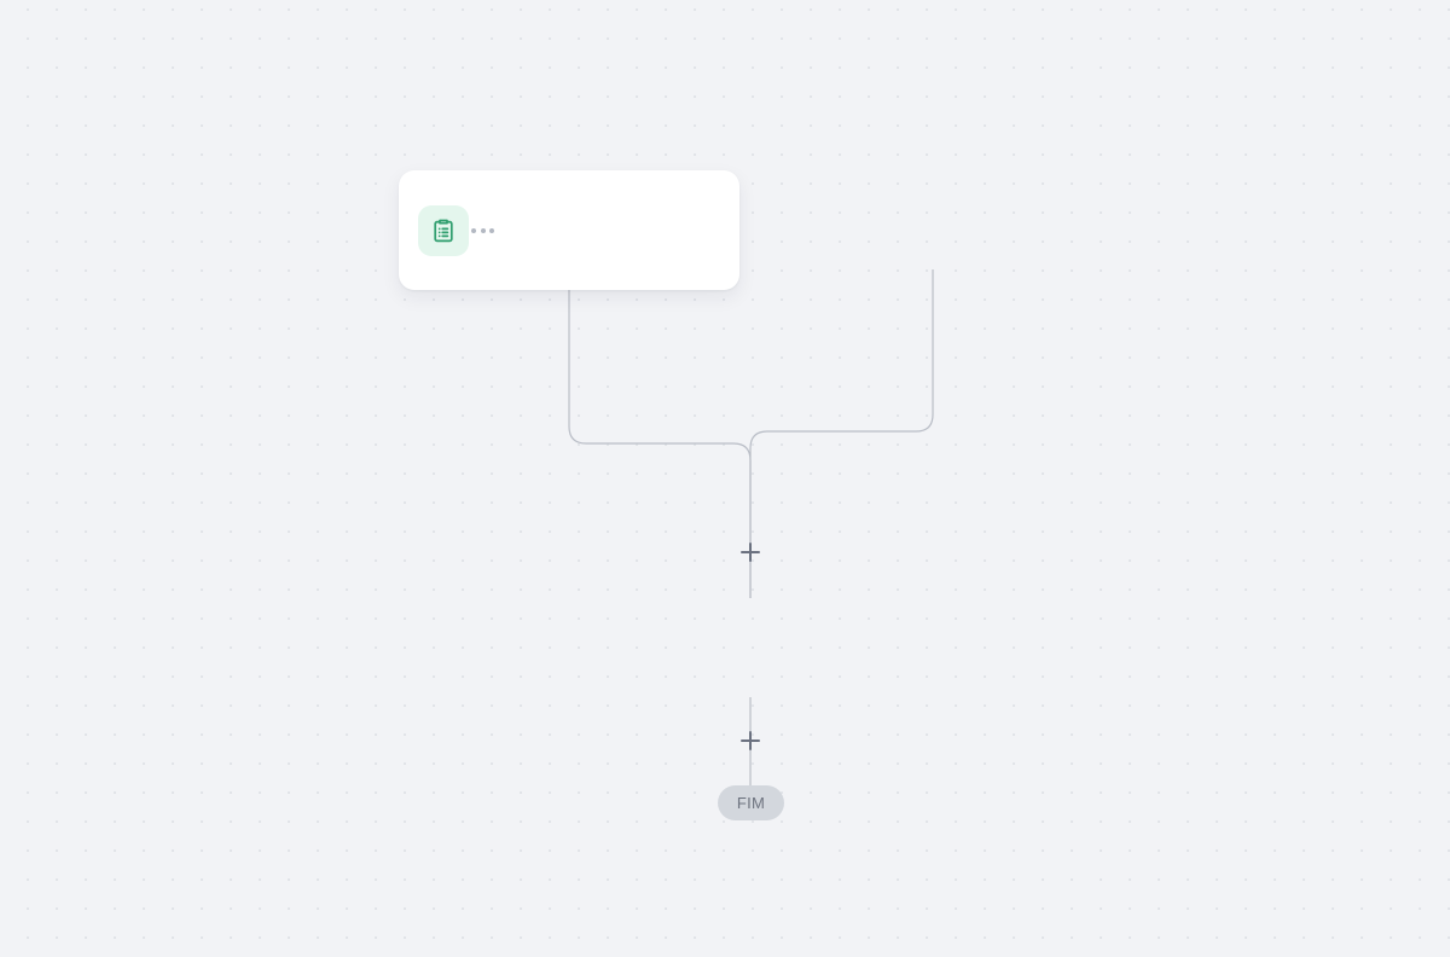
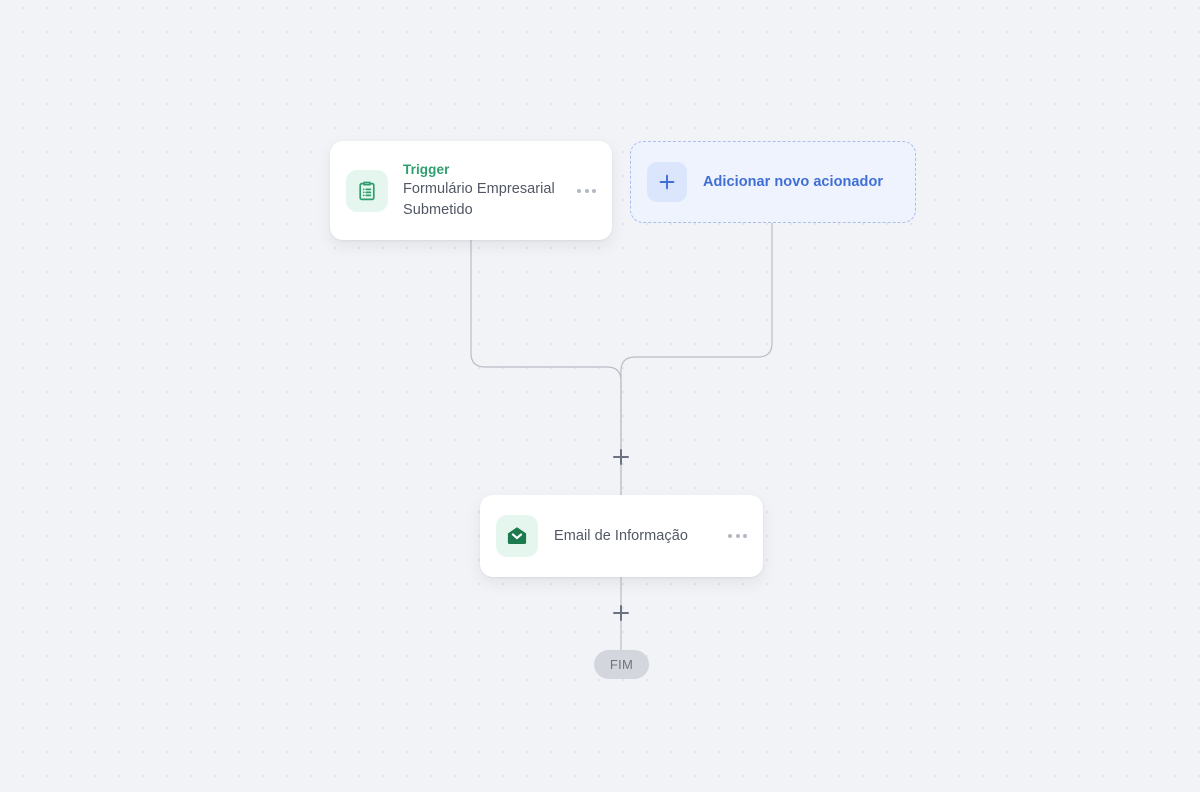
+ Trigger
+ Formulário Empresarial Submetido
+ Adicionar novo acionador
+ Email de Informação
  FIM
